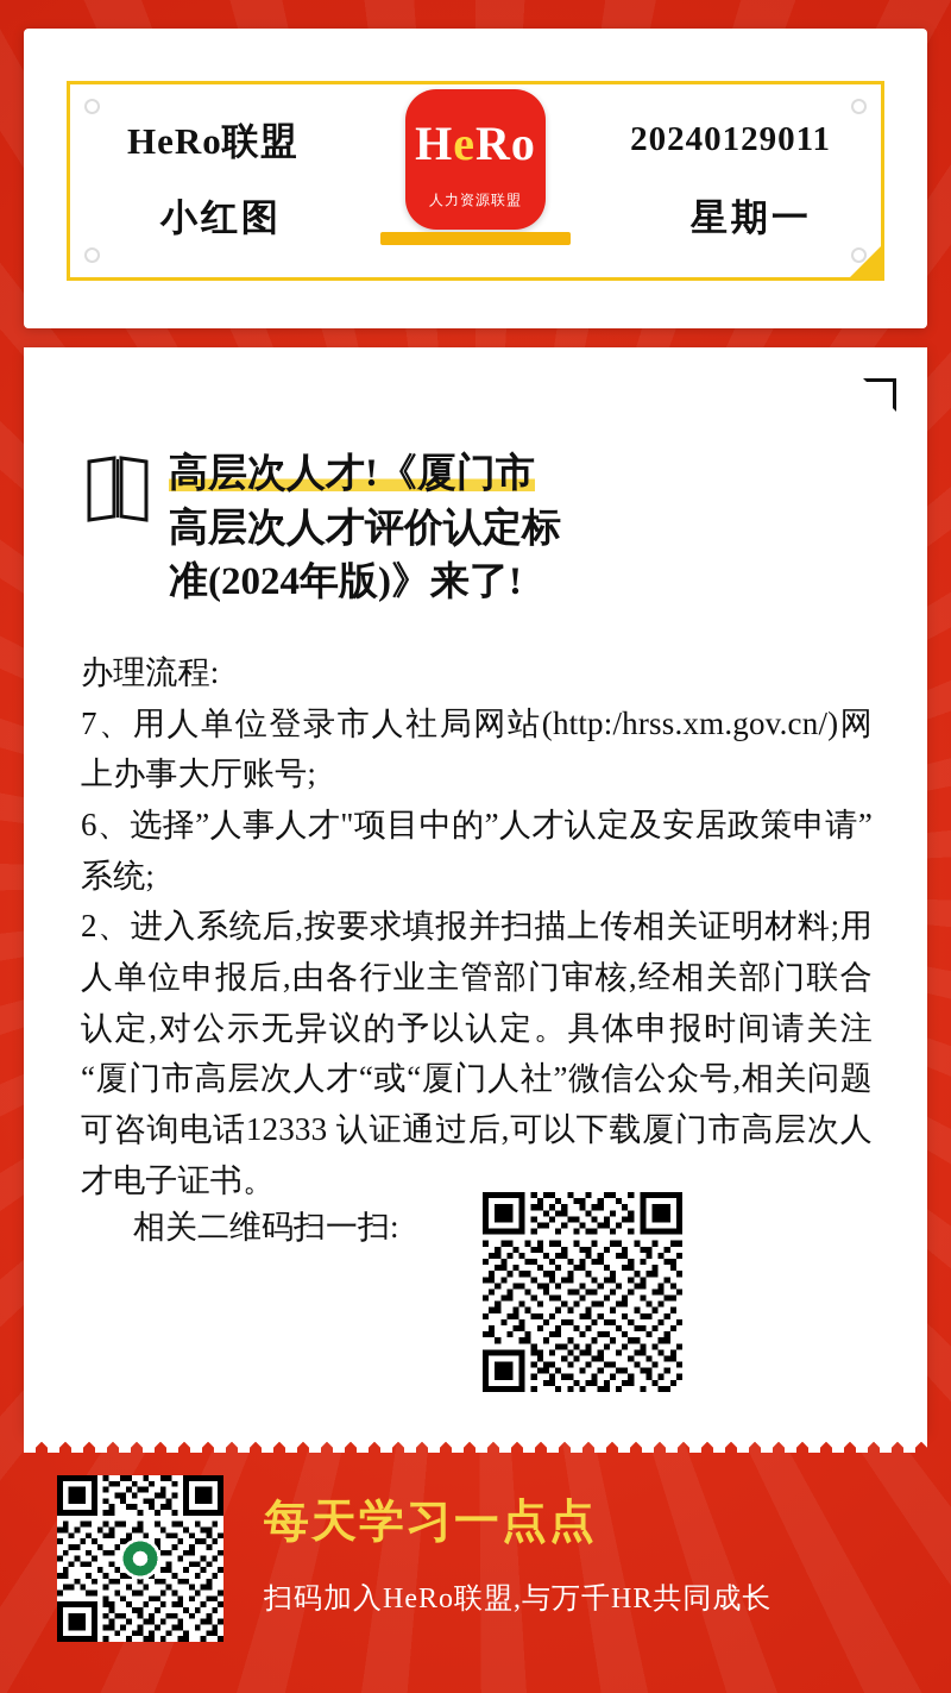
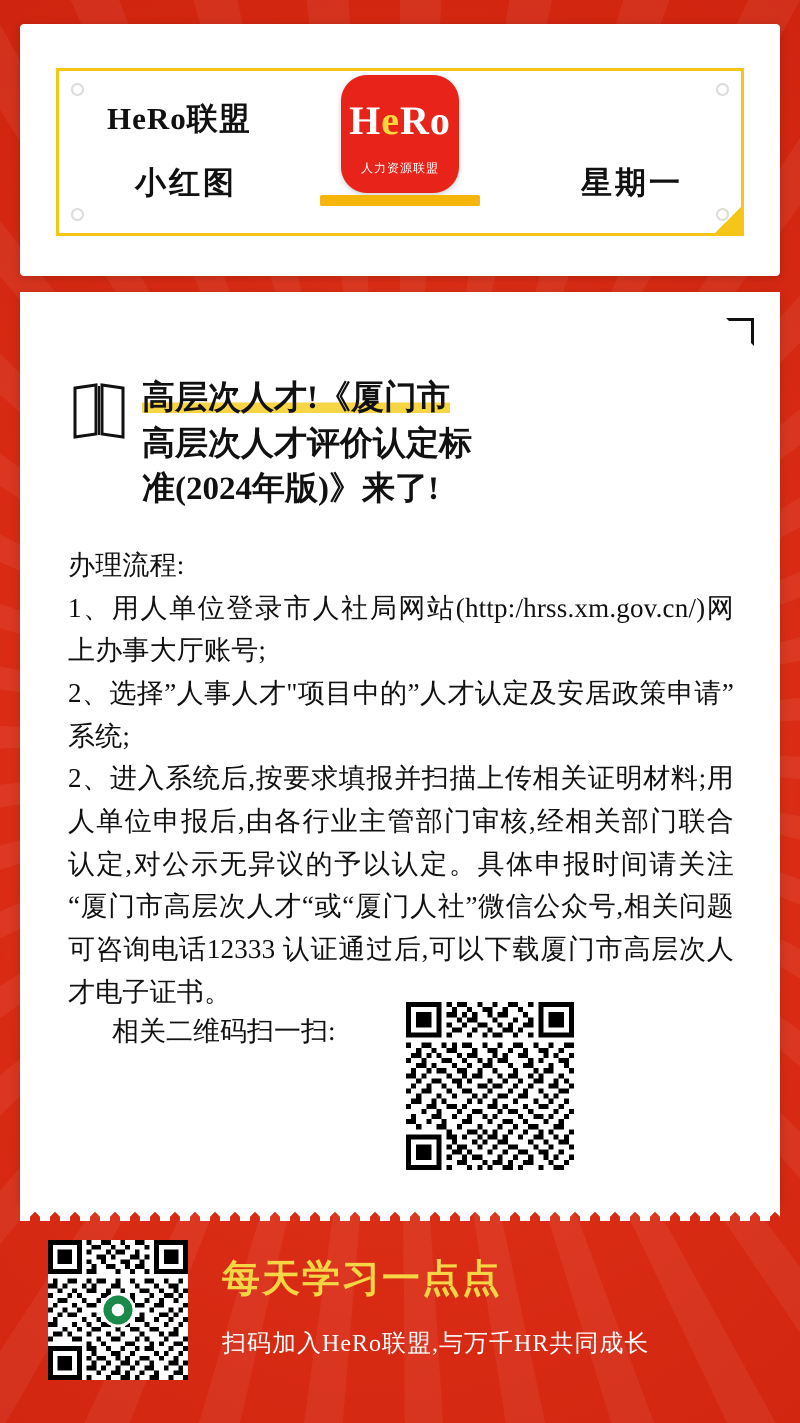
  HeRo联盟
  小红图
- 20240129011
  星期一
  HeRo
  人力资源联盟
  高层次人才!《厦门市
  高层次人才评价认定标
  准(2024年版)》来了!
  办理流程:
- 7、用人单位登录市人社局网站(http:/hrss.xm.gov.cn/)网上办事大厅账号;
+ 1、用人单位登录市人社局网站(http:/hrss.xm.gov.cn/)网上办事大厅账号;
- 6、选择”人事人才"项目中的”人才认定及安居政策申请”系统;
+ 2、选择”人事人才"项目中的”人才认定及安居政策申请”系统;
  2、进入系统后,按要求填报并扫描上传相关证明材料;用人单位申报后,由各行业主管部门审核,经相关部门联合认定,对公示无异议的予以认定。具体申报时间请关注“厦门市高层次人才“或“厦门人社”微信公众号,相关问题可咨询电话12333 认证通过后,可以下载厦门市高层次人才电子证书。
  相关二维码扫一扫:
  每天学习一点点
  扫码加入HeRo联盟,与万千HR共同成长
